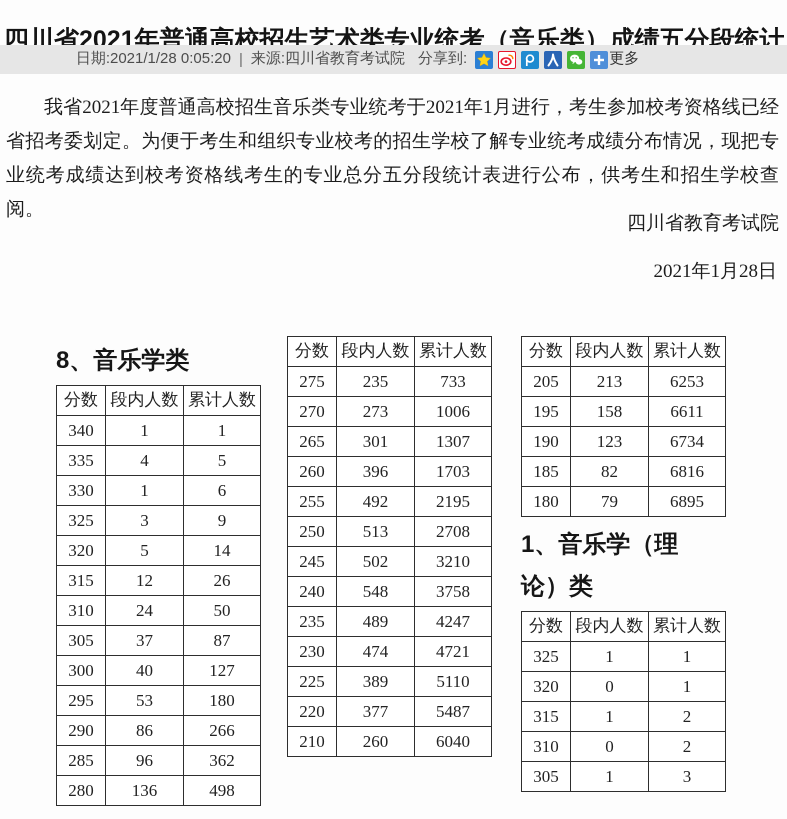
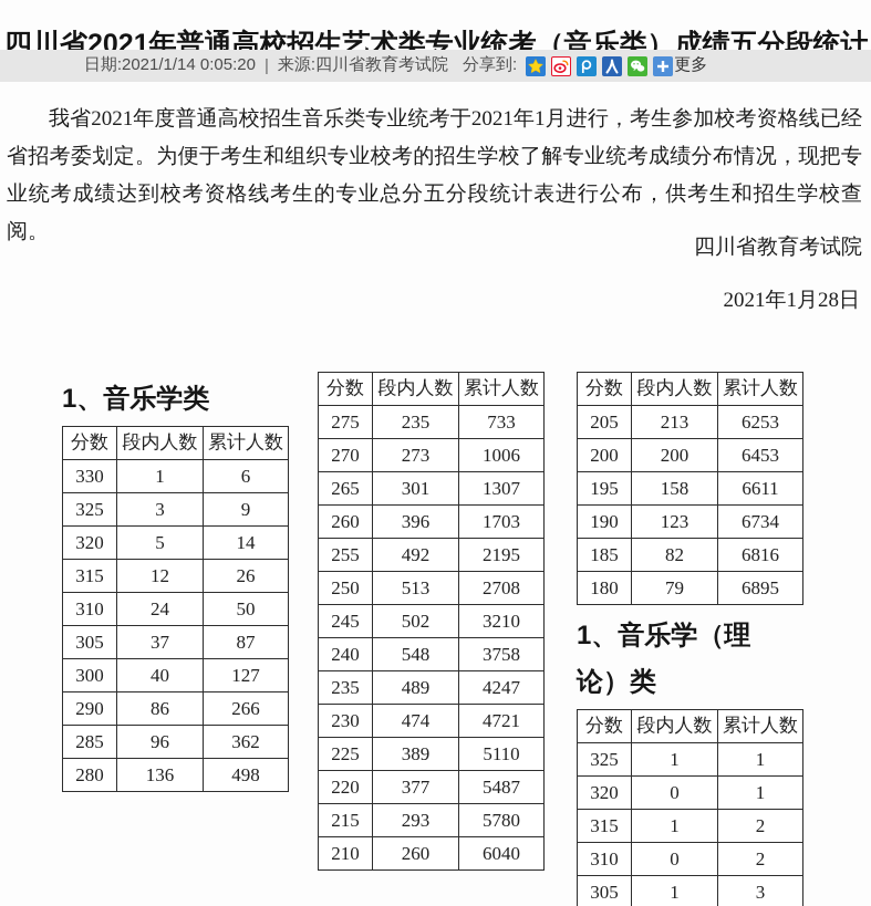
  四川省2021年普通高校招生艺术类专业统考（音乐类）成绩五分段统计
- 日期:2021/1/28 0:05:20
+ 日期:2021/1/14 0:05:20
  |
  来源:四川省教育考试院
  分享到:
  更多
  我省2021年度普通高校招生音乐类专业统考于2021年1月进行，考生参加校考资格线已经省招考委划定。为便于考生和组织专业校考的招生学校了解专业统考成绩分布情况，现把专业统考成绩达到校考资格线考生的专业总分五分段统计表进行公布，供考生和招生学校查阅。
  四川省教育考试院
  2021年1月28日
- 8、音乐学类
+ 1、音乐学类
  分数	段内人数	累计人数
- 340	1	1
- 335	4	5
  330	1	6
  325	3	9
  320	5	14
  315	12	26
  310	24	50
  305	37	87
  300	40	127
- 295	53	180
  290	86	266
  285	96	362
  280	136	498
  分数	段内人数	累计人数
  275	235	733
  270	273	1006
  265	301	1307
  260	396	1703
  255	492	2195
  250	513	2708
  245	502	3210
  240	548	3758
  235	489	4247
  230	474	4721
  225	389	5110
  220	377	5487
+ 215	293	5780
  210	260	6040
  分数	段内人数	累计人数
  205	213	6253
+ 200	200	6453
  195	158	6611
  190	123	6734
  185	82	6816
  180	79	6895
  1、音乐学（理论）类
  分数	段内人数	累计人数
  325	1	1
  320	0	1
  315	1	2
  310	0	2
  305	1	3
